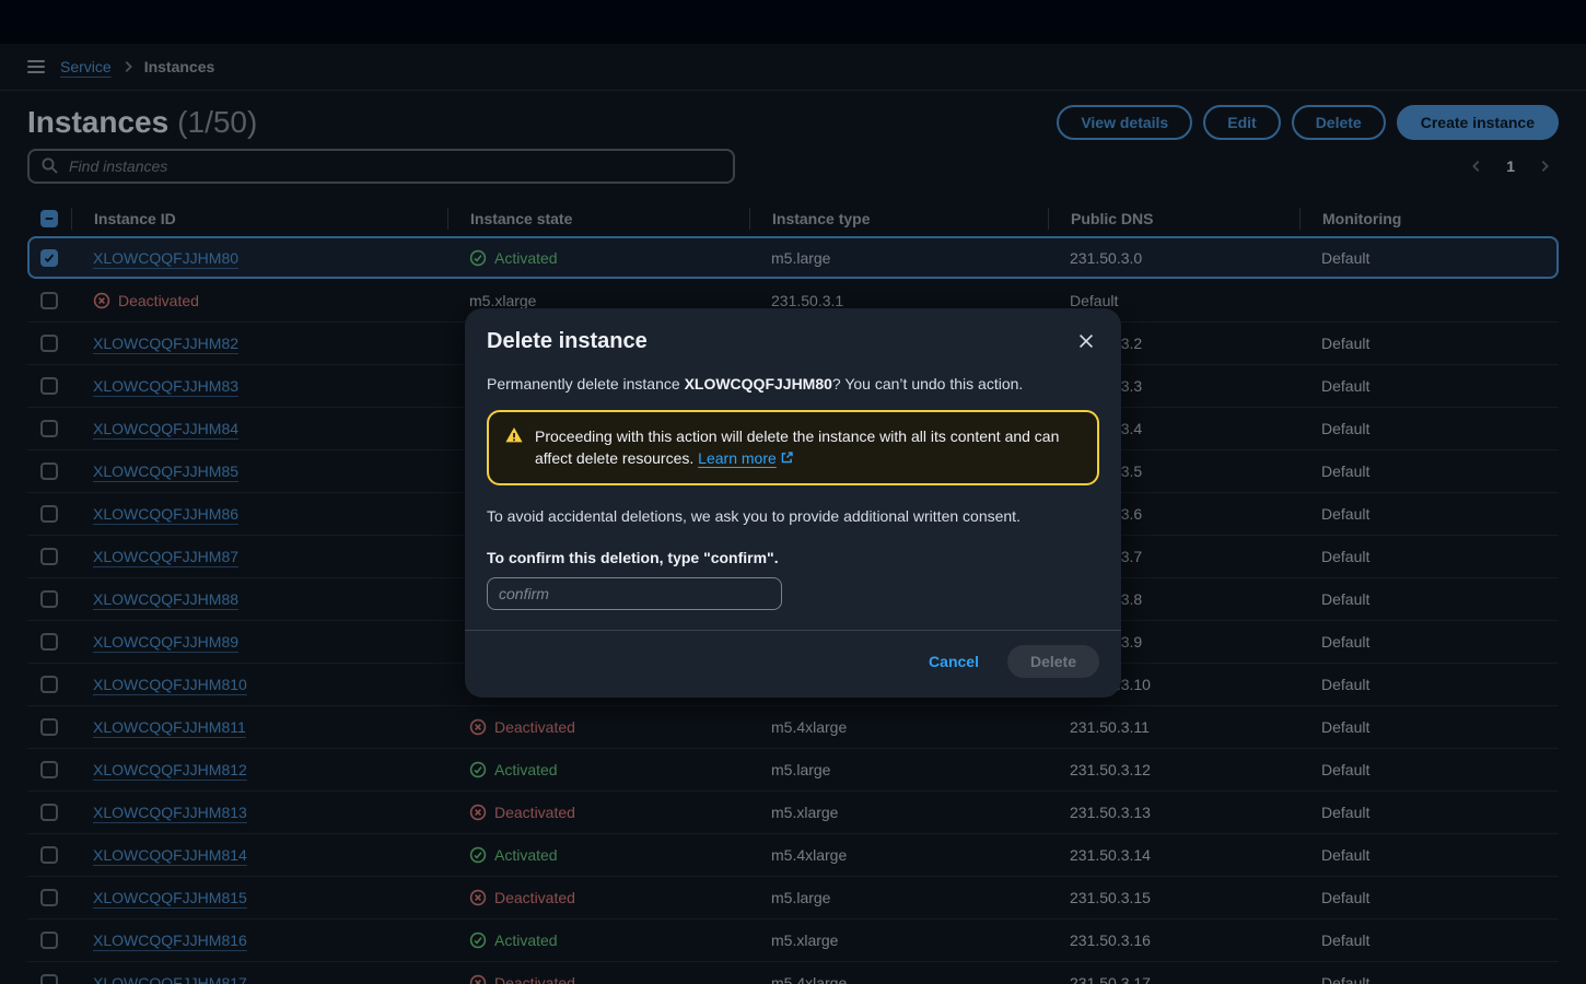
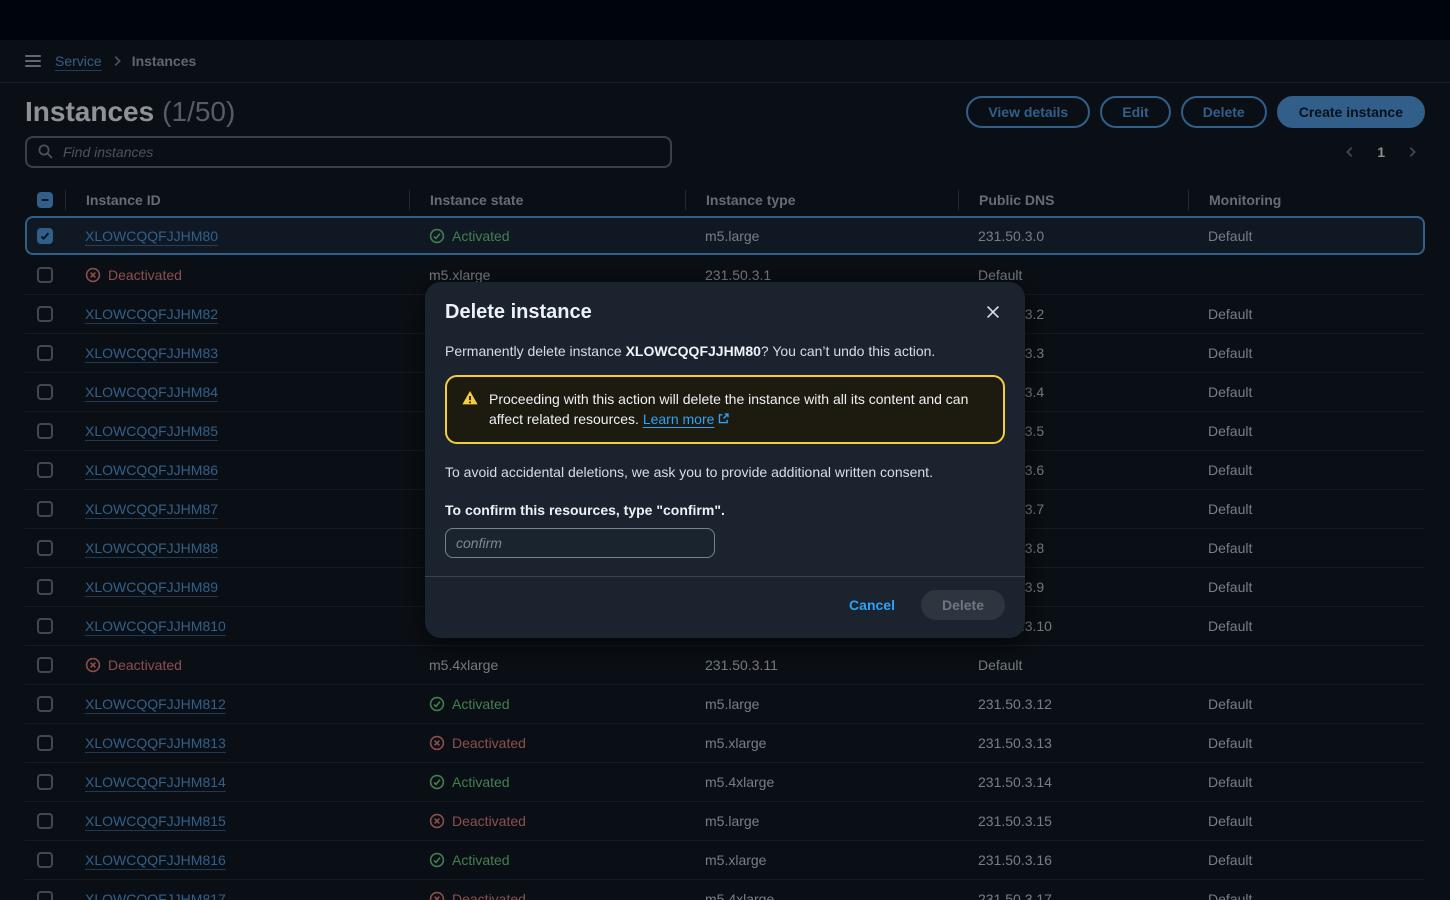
  Service
  Instances
  Instances (1/50)
  View details
  Edit
  Delete
  Create instance
  Find instances
  1
  Instance ID
  Instance state
  Instance type
  Public DNS
  Monitoring
  XLOWCQQFJJHM80
  Activated
  m5.large
  231.50.3.0
  Default
  Deactivated
  m5.xlarge
  231.50.3.1
  Default
  XLOWCQQFJJHM82
  Default
  XLOWCQQFJJHM83
  Default
  XLOWCQQFJJHM84
  Default
  XLOWCQQFJJHM85
  Default
  XLOWCQQFJJHM86
  Default
  XLOWCQQFJJHM87
  Default
  XLOWCQQFJJHM88
  Default
  XLOWCQQFJJHM89
  Default
  XLOWCQQFJJHM810
  Default
- XLOWCQQFJJHM811
  Deactivated
  m5.4xlarge
  231.50.3.11
  Default
  XLOWCQQFJJHM812
  Activated
  m5.large
  231.50.3.12
  Default
  XLOWCQQFJJHM813
  Deactivated
  m5.xlarge
  231.50.3.13
  Default
  XLOWCQQFJJHM814
  Activated
  m5.4xlarge
  231.50.3.14
  Default
  XLOWCQQFJJHM815
  Deactivated
  m5.large
  231.50.3.15
  Default
  XLOWCQQFJJHM816
  Activated
  m5.xlarge
  231.50.3.16
  Default
  XLOWCQQFJJHM817
  Deactivated
  m5.4xlarge
  231.50.3.17
  Default
  Delete instance
  Permanently delete instance XLOWCQQFJJHM80? You can’t undo this action.
- Proceeding with this action will delete the instance with all its content and can affect delete resources. Learn more
+ Proceeding with this action will delete the instance with all its content and can affect related resources. Learn more
  To avoid accidental deletions, we ask you to provide additional written consent.
- To confirm this deletion, type "confirm".
+ To confirm this resources, type "confirm".
  confirm
  Cancel
  Delete
